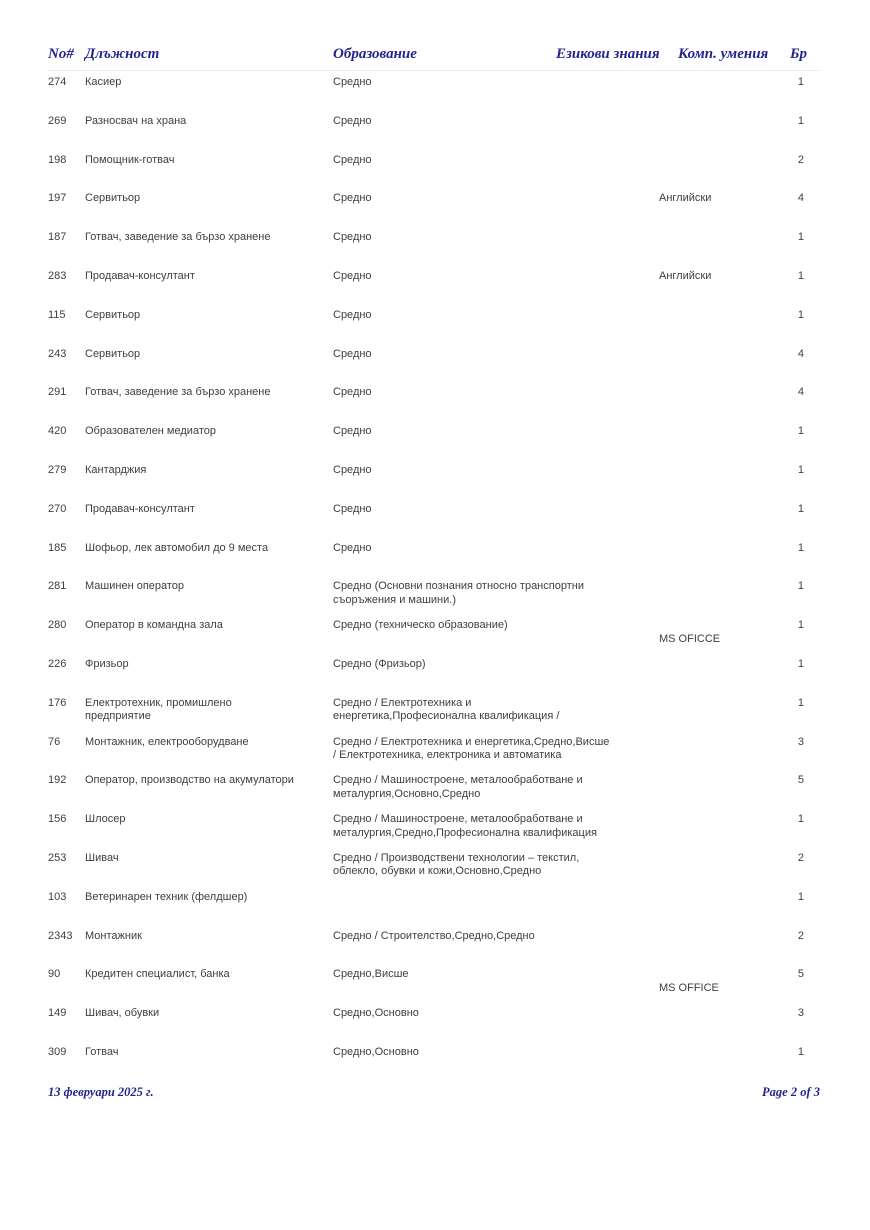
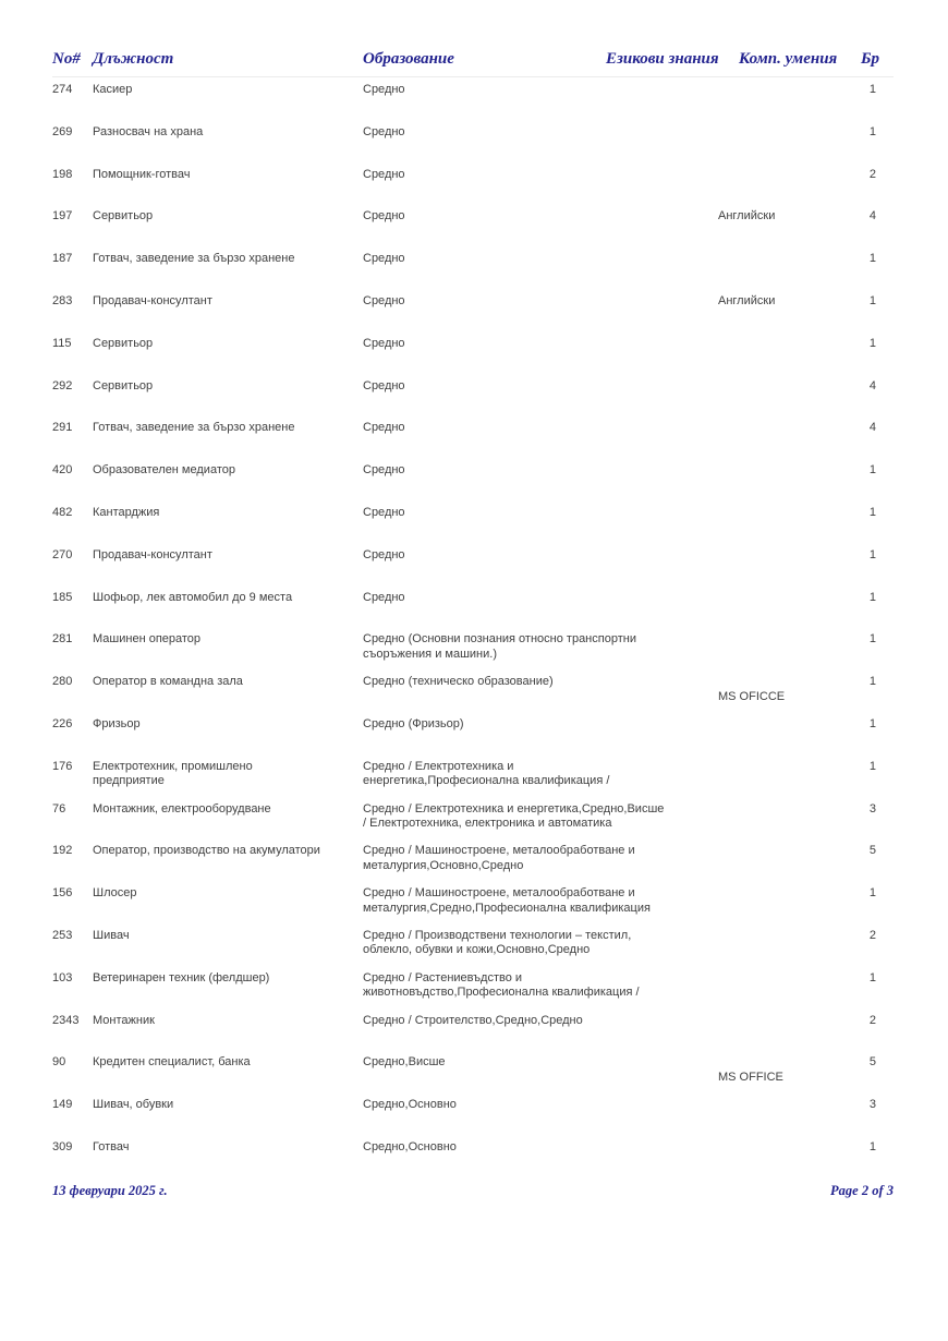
  No#
  Длъжност
  Образование
  Езикови знания
  Комп. умения
  Бр
  274
  Касиер
  Средно
  1
  269
  Разносвач на храна
  Средно
  1
  198
  Помощник-готвач
  Средно
  2
  197
  Сервитьор
  Средно
  Английски
  4
  187
  Готвач, заведение за бързо хранене
  Средно
  1
  283
  Продавач-консултант
  Средно
  Английски
  1
  115
  Сервитьор
  Средно
  1
- 243
+ 292
  Сервитьор
  Средно
  4
  291
  Готвач, заведение за бързо хранене
  Средно
  4
  420
  Образователен медиатор
  Средно
  1
- 279
+ 482
  Кантарджия
  Средно
  1
  270
  Продавач-консултант
  Средно
  1
  185
  Шофьор, лек автомобил до 9 места
  Средно
  1
  281
  Машинен оператор
  Средно (Основни познания относно транспортни
  съоръжения и машини.)
  1
  280
  Оператор в командна зала
  Средно (техническо образование)
  MS OFICCE
  1
  226
  Фризьор
  Средно (Фризьор)
  1
  176
  Електротехник, промишлено
  предприятие
  Средно / Електротехника и
  енергетика,Професионална квалификация /
  1
  76
  Монтажник, електрооборудване
  Средно / Електротехника и енергетика,Средно,Висше
  / Електротехника, електроника и автоматика
  3
  192
  Оператор, производство на акумулатори
  Средно / Машиностроене, металообработване и
  металургия,Основно,Средно
  5
  156
  Шлосер
  Средно / Машиностроене, металообработване и
  металургия,Средно,Професионална квалификация
  1
  253
  Шивач
  Средно / Производствени технологии – текстил,
  облекло, обувки и кожи,Основно,Средно
  2
  103
  Ветеринарен техник (фелдшер)
+ Средно / Растениевъдство и
+ животновъдство,Професионална квалификация /
  1
  2343
  Монтажник
  Средно / Строителство,Средно,Средно
  2
  90
  Кредитен специалист, банка
  Средно,Висше
  MS OFFICE
  5
  149
  Шивач, обувки
  Средно,Основно
  3
  309
  Готвач
  Средно,Основно
  1
  13 февруари 2025 г.
  Page 2 of 3
